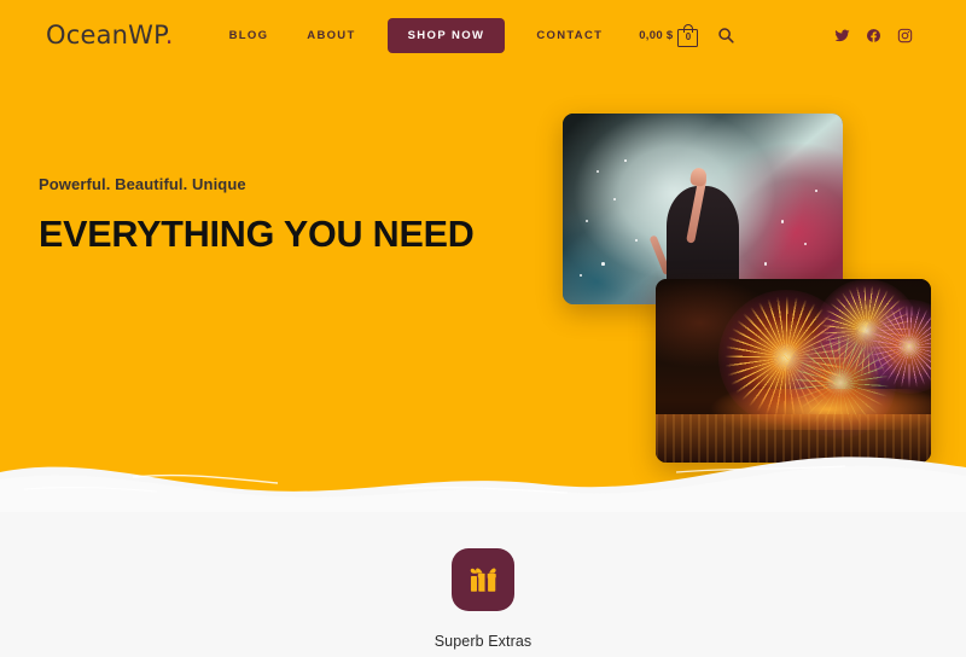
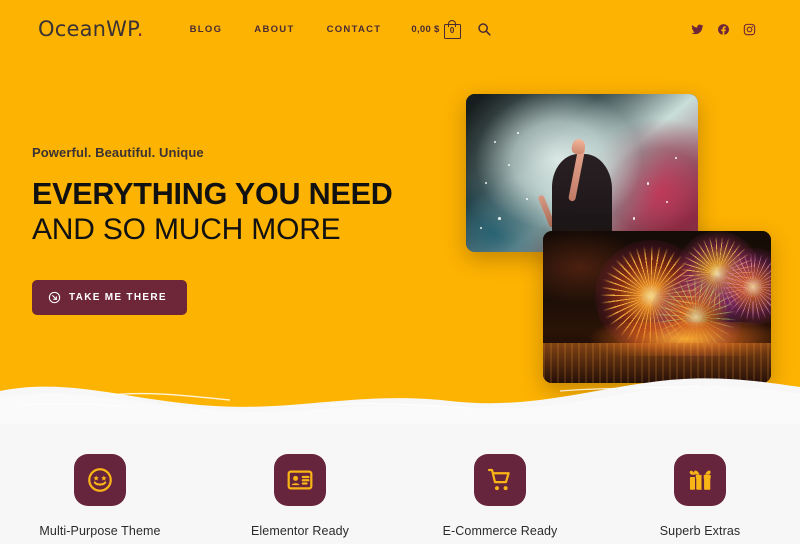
  OceanWP.
  BLOG
  ABOUT
- SHOP NOW
  CONTACT
  0,00 $
  0
  Powerful. Beautiful. Unique
  EVERYTHING YOU NEED
+ AND SO MUCH MORE
+ TAKE ME THERE
+ Multi-Purpose Theme
+ Elementor Ready
+ E-Commerce Ready
  Superb Extras
